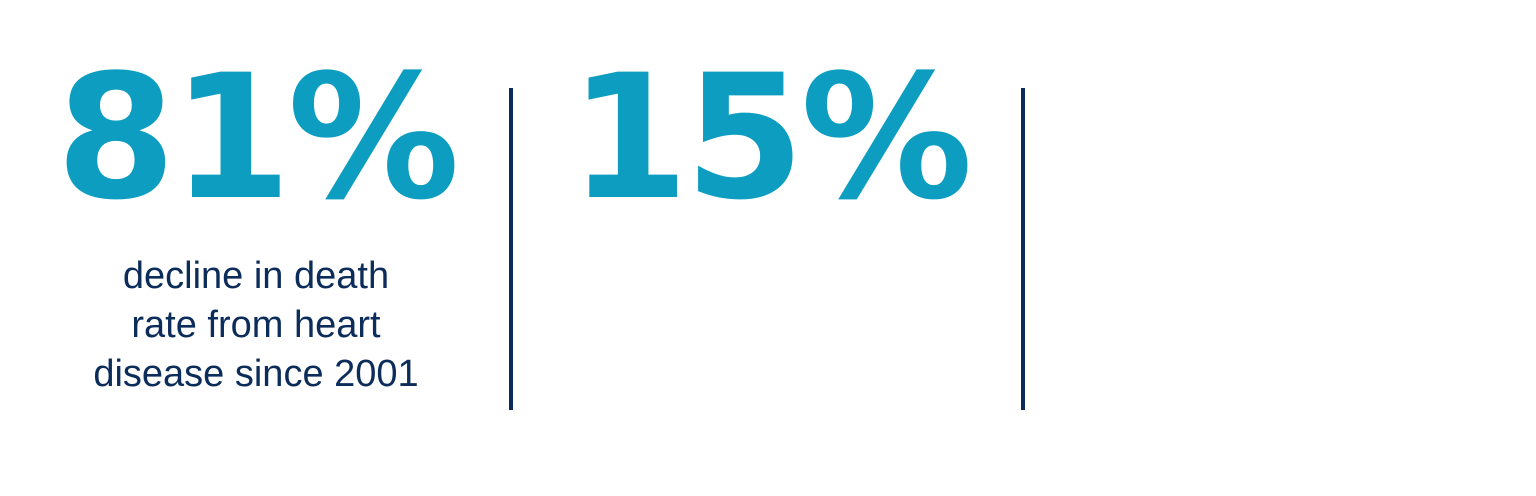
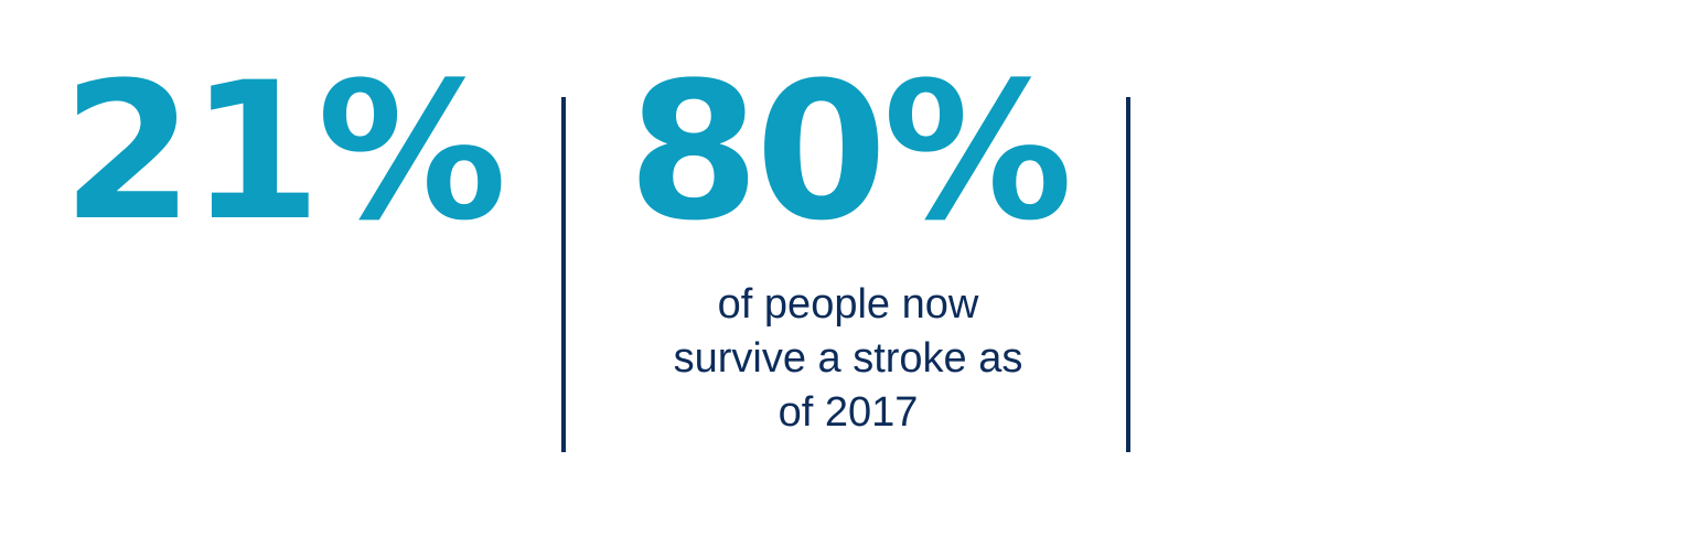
- 81%
+ 21%
- decline in death
- rate from heart
- disease since 2001
- 15%
+ 80%
+ of people now
+ survive a stroke as
+ of 2017
